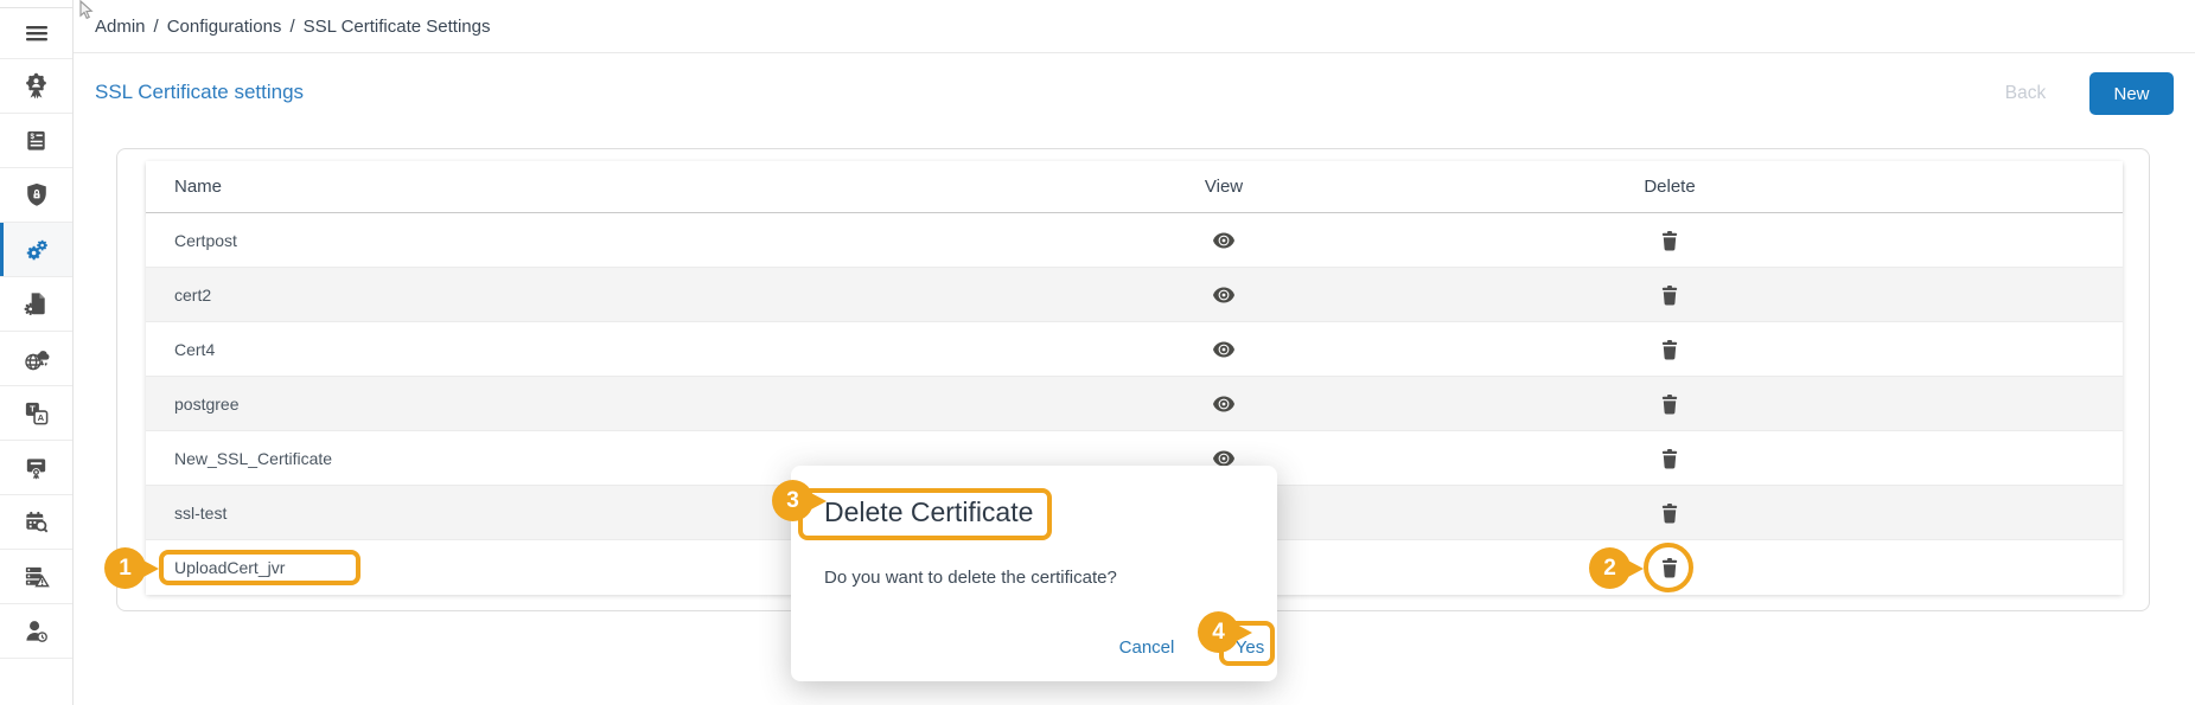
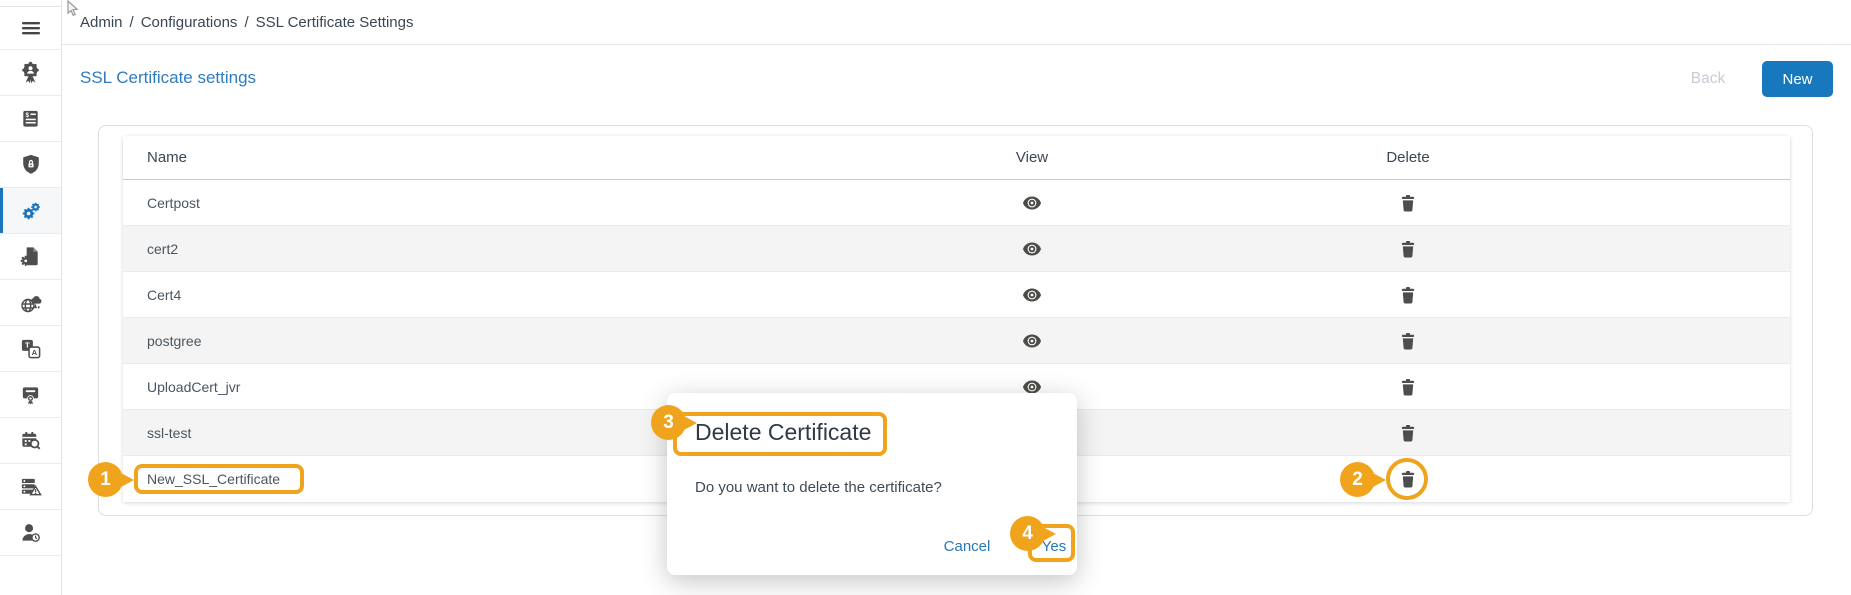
  T
  A
  Admin
  /
  Configurations
  /
  SSL Certificate Settings
  SSL Certificate settings
  Back
  New
  Name
  View
  Delete
  Certpost
  cert2
  Cert4
  postgree
- New_SSL_Certificate
+ UploadCert_jvr
  ssl-test
- UploadCert_jvr
+ New_SSL_Certificate
  1
  2
  Delete Certificate
  Do you want to delete the certificate?
  Cancel
  Yes
  3
  4
